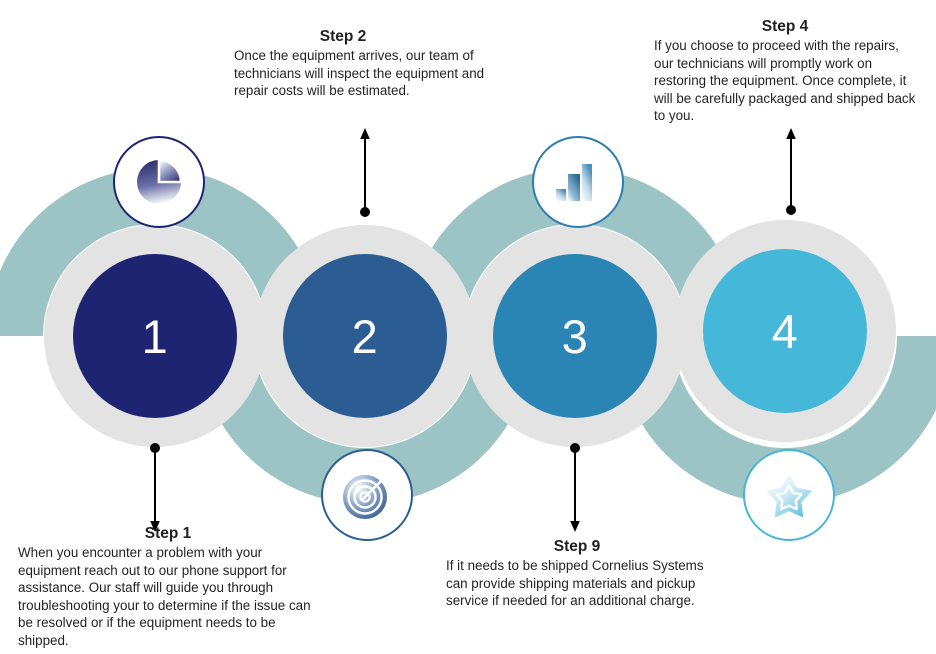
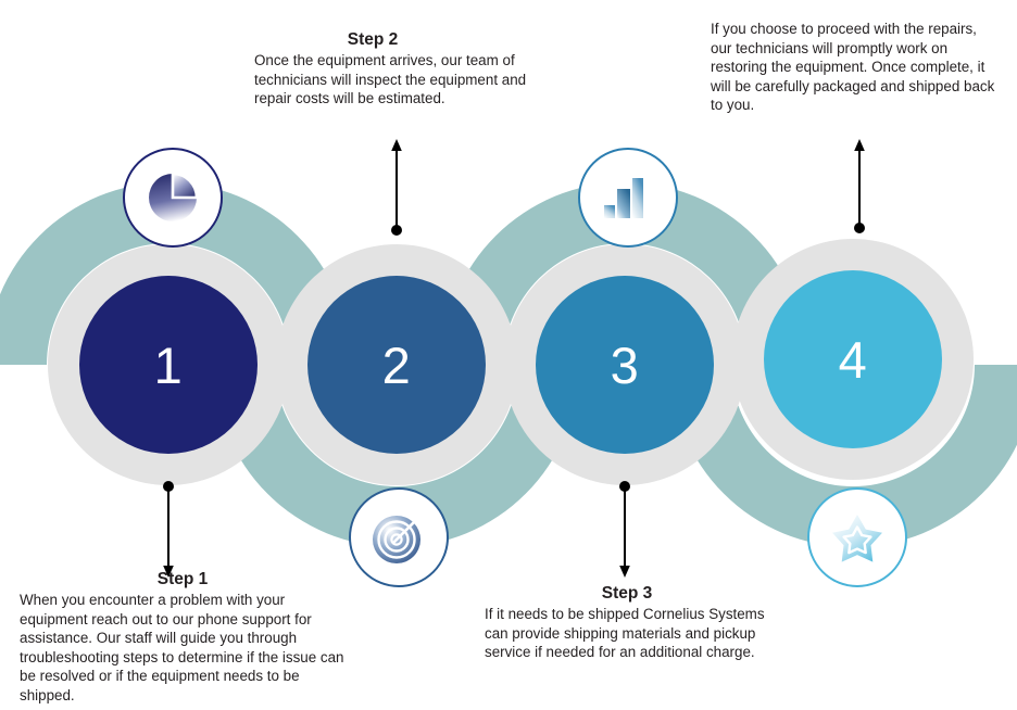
  1
  2
  3
  4
  Step 1
- When you encounter a problem with your equipment reach out to our phone support for assistance. Our staff will guide you through troubleshooting your to determine if the issue can be resolved or if the equipment needs to be shipped.
+ When you encounter a problem with your equipment reach out to our phone support for assistance. Our staff will guide you through troubleshooting steps to determine if the issue can be resolved or if the equipment needs to be shipped.
  Step 2
  Once the equipment arrives, our team of technicians will inspect the equipment and repair costs will be estimated.
- Step 9
+ Step 3
  If it needs to be shipped Cornelius Systems can provide shipping materials and pickup service if needed for an additional charge.
- Step 4
  If you choose to proceed with the repairs, our technicians will promptly work on restoring the equipment. Once complete, it will be carefully packaged and shipped back to you.
